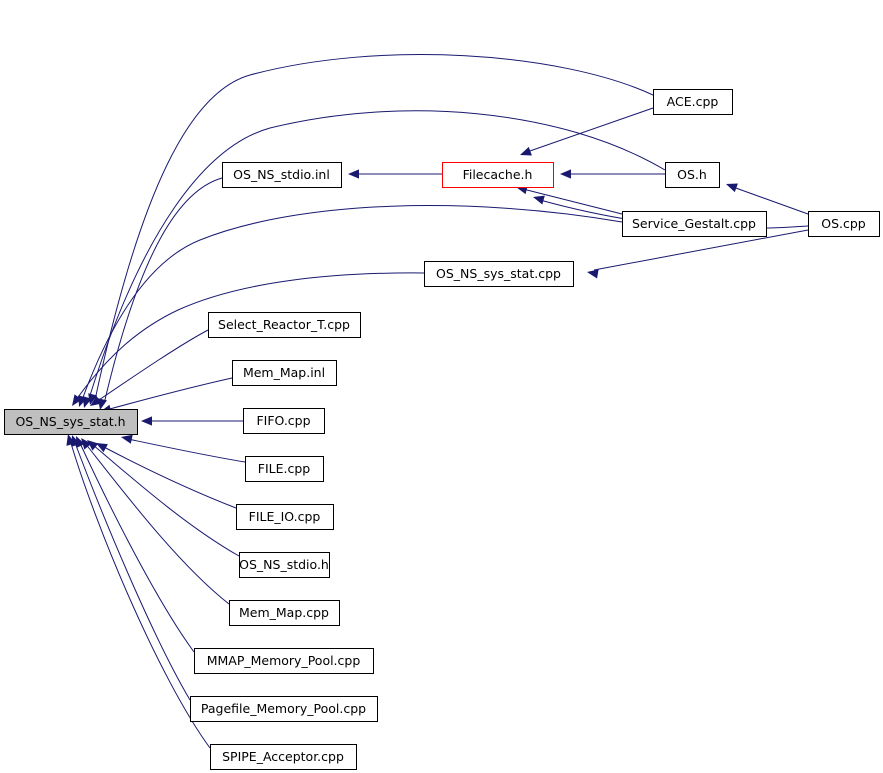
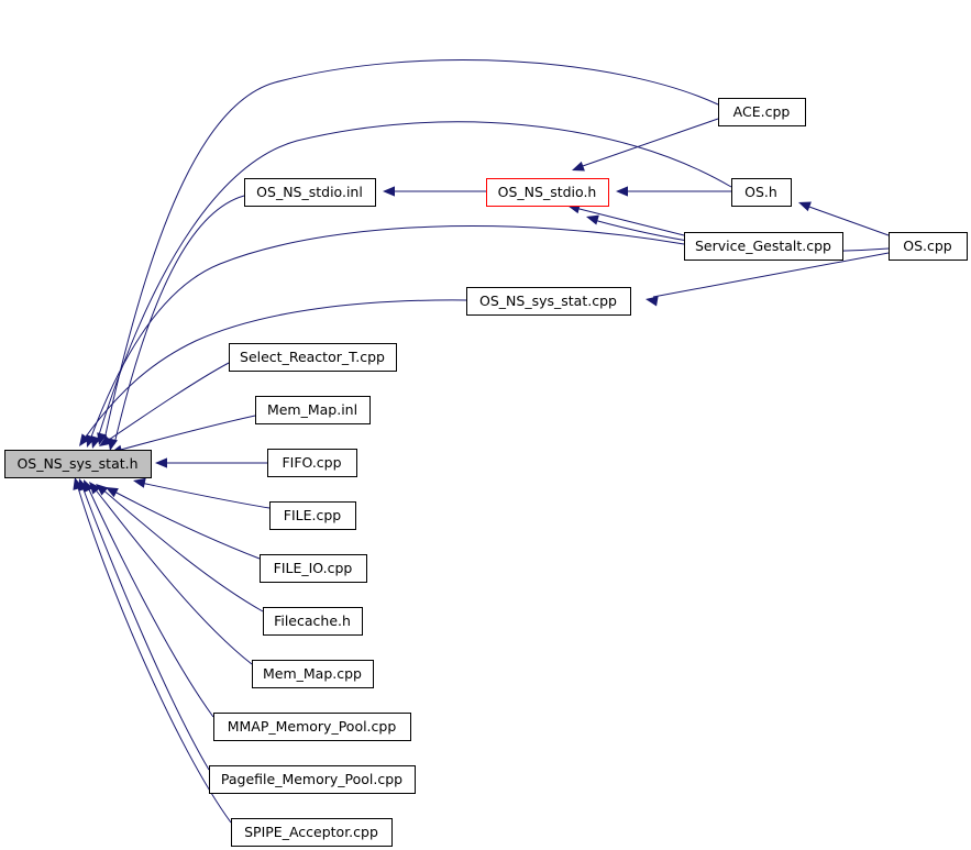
  OS_NS_sys_stat.h
  OS_NS_stdio.inl
- Filecache.h
+ OS_NS_stdio.h
  ACE.cpp
  OS.h
  Service_Gestalt.cpp
  OS.cpp
  OS_NS_sys_stat.cpp
  Select_Reactor_T.cpp
  Mem_Map.inl
  FIFO.cpp
  FILE.cpp
  FILE_IO.cpp
- OS_NS_stdio.h
+ Filecache.h
  Mem_Map.cpp
  MMAP_Memory_Pool.cpp
  Pagefile_Memory_Pool.cpp
  SPIPE_Acceptor.cpp
